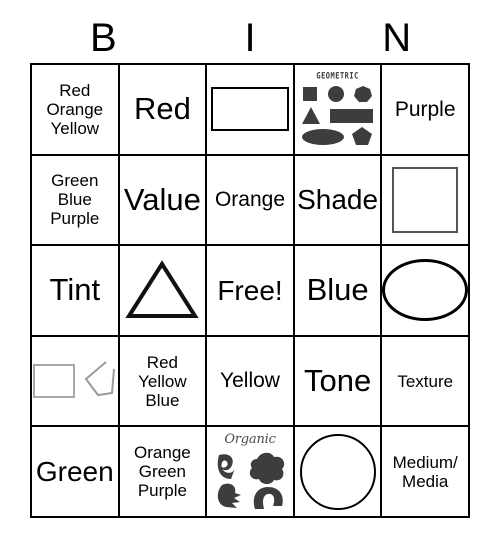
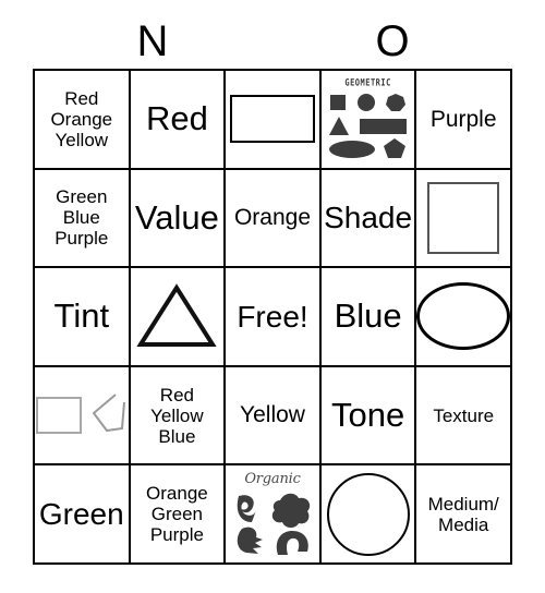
- B
- I
  N
+ O
  Red
  Orange
  Yellow
  Red
  GEOMETRIC
  Purple
  Green
  Blue
  Purple
  Value
  Orange
  Shade
  Tint
  Free!
  Blue
  Red
  Yellow
  Blue
  Yellow
  Tone
  Texture
  Green
  Orange
  Green
  Purple
  Organic
  Medium/
  Media
